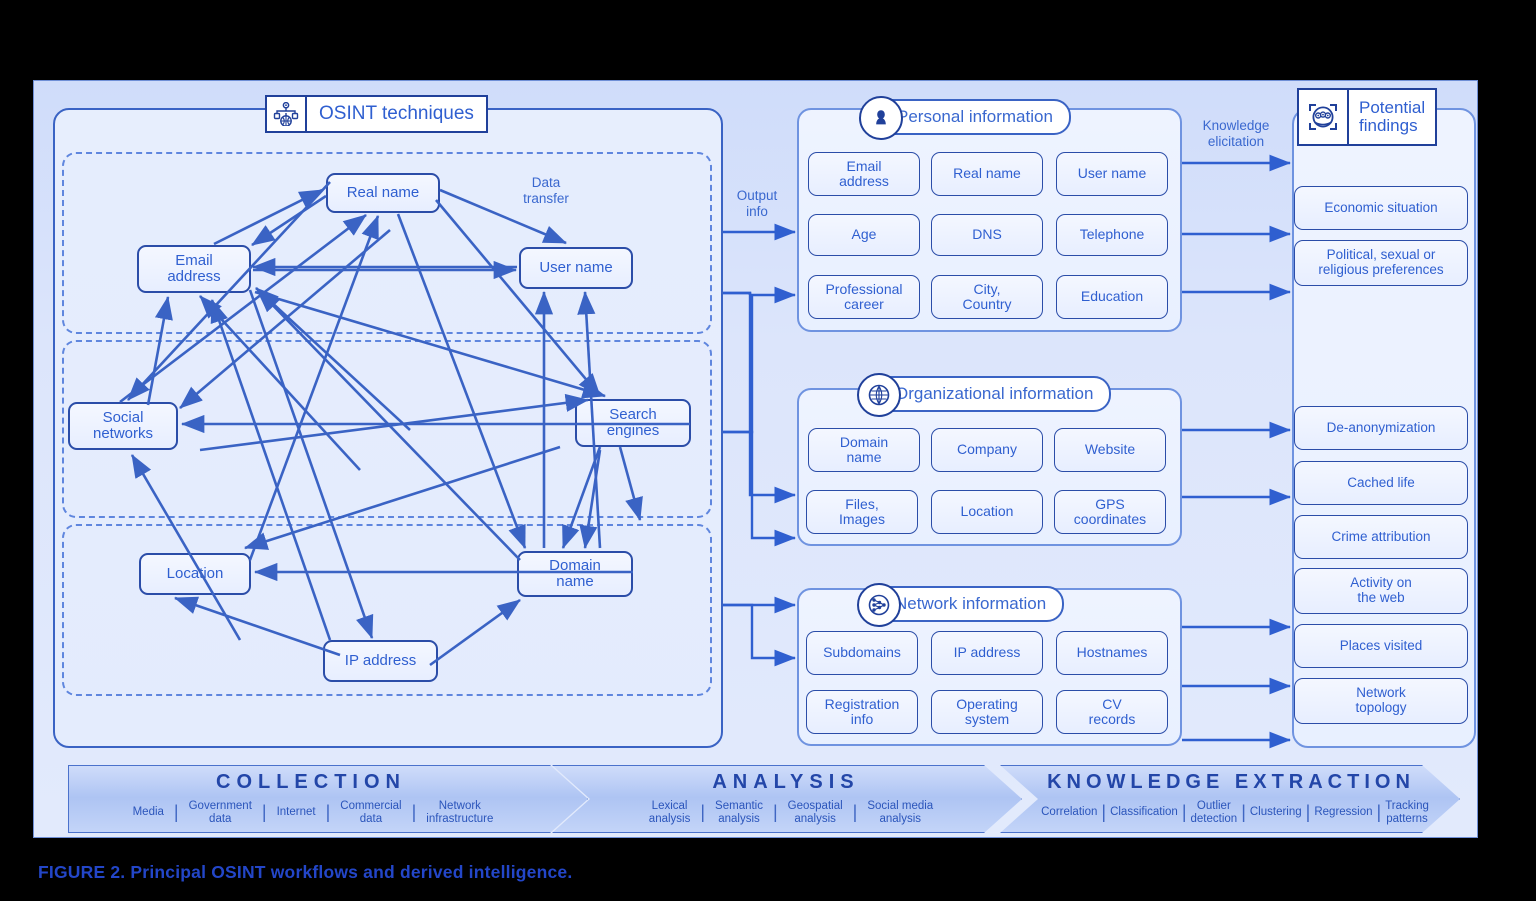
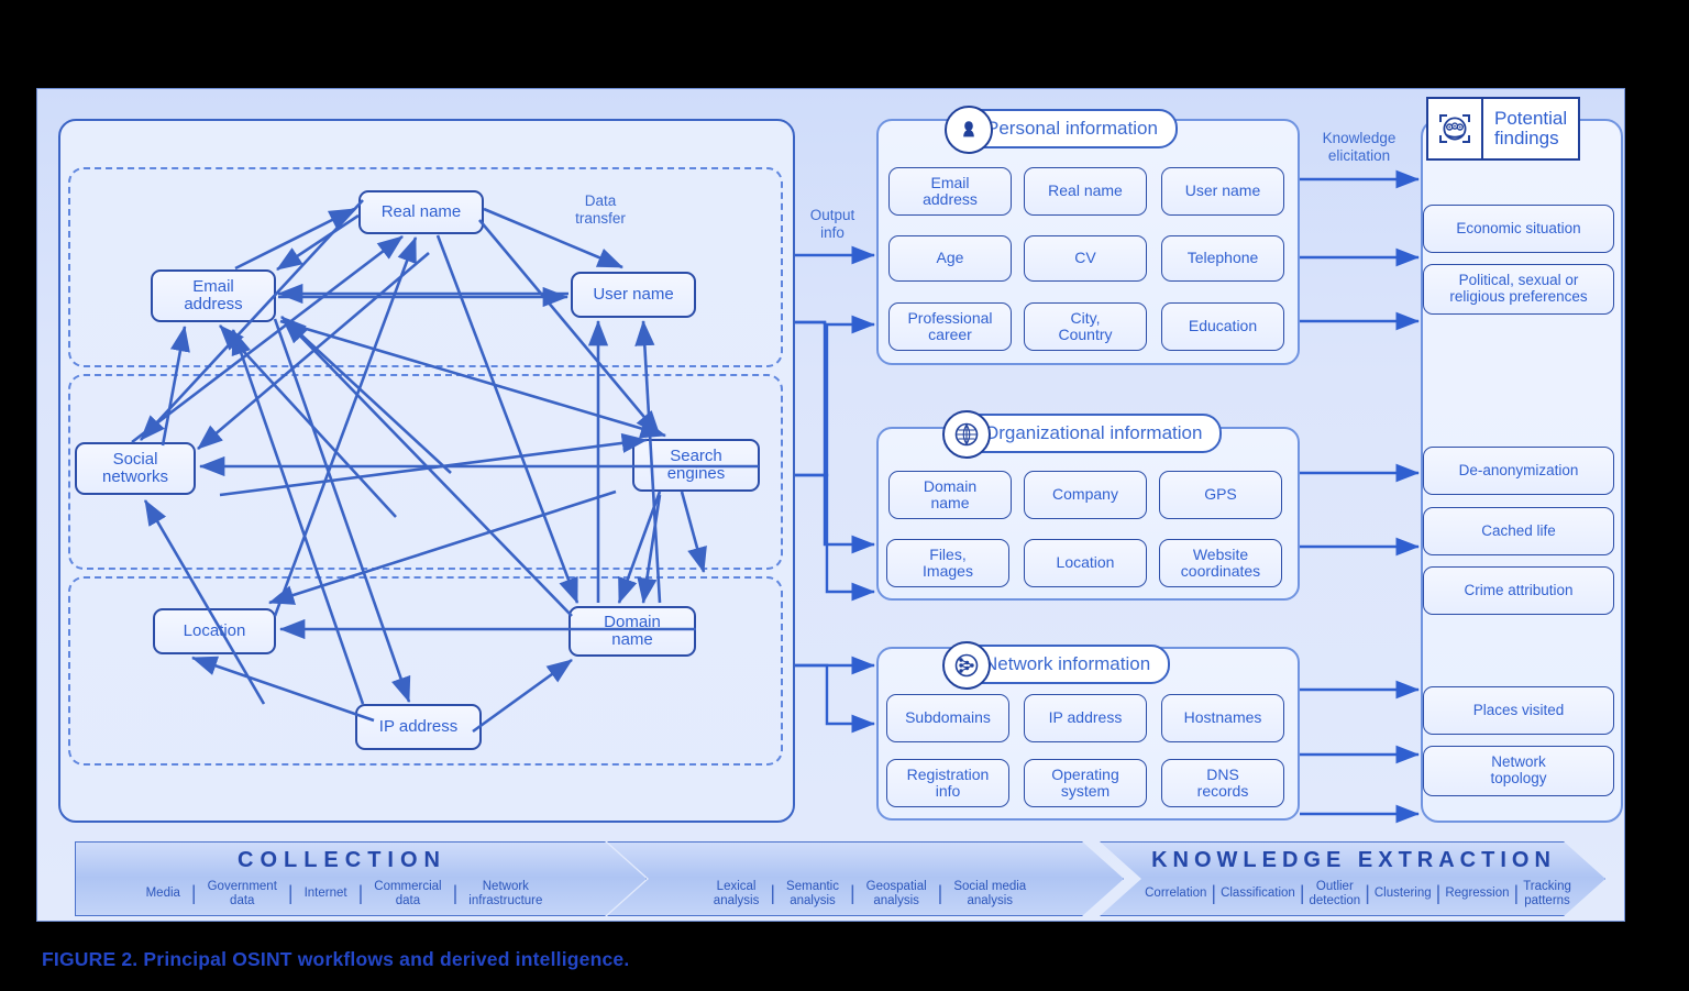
- OSINT techniques
  Real name
  Email
  address
  User name
  Social
  networks
  Search
  engines
  Locaion
  Domain
  name
  IP address
  Data
  transfer
  Output
  info
  Knowledge
  elicitation
  ersonal information
  Email
  address
  Real name
  User name
  Age
- DNS
+ CV
  Telephone
  Professional
  career
  City,
  Country
  Education
  Organizational information
  Domain
  name
  Company
- Website
+ GPS
  Files,
  Images
  Location
- GPS
+ Website
  coordinates
  Network information
  Subdomains
  IP address
  Hostnames
  Registration
  info
  Operating
  system
- CV
+ DNS
  records
  Potential
  findings
  Economic situation
  Political, sexual or
  religious preferences
  De-anonymization
  Cached life
  Crime attribution
- Activity on
- the web
  Places visited
  Network
  topology
  COLLECTION
  Media
  |
  Government
  data
  |
  Internet
  |
  Commercial
  data
  |
  Network
  infrastructure
- ANALYSIS
  Lexical
  analysis
  |
  Semantic
  analysis
  |
  Geospatial
  analysis
  |
  Social media
  analysis
  KNOWLEDGE EXTRACTION
  Correlation
  |
  Classification
  |
  Outlier
  detection
  |
  Clustering
  |
  Regression
  |
  Tracking
  patterns
  FIGURE 2. Principal OSINT workflows and derived intelligence.
